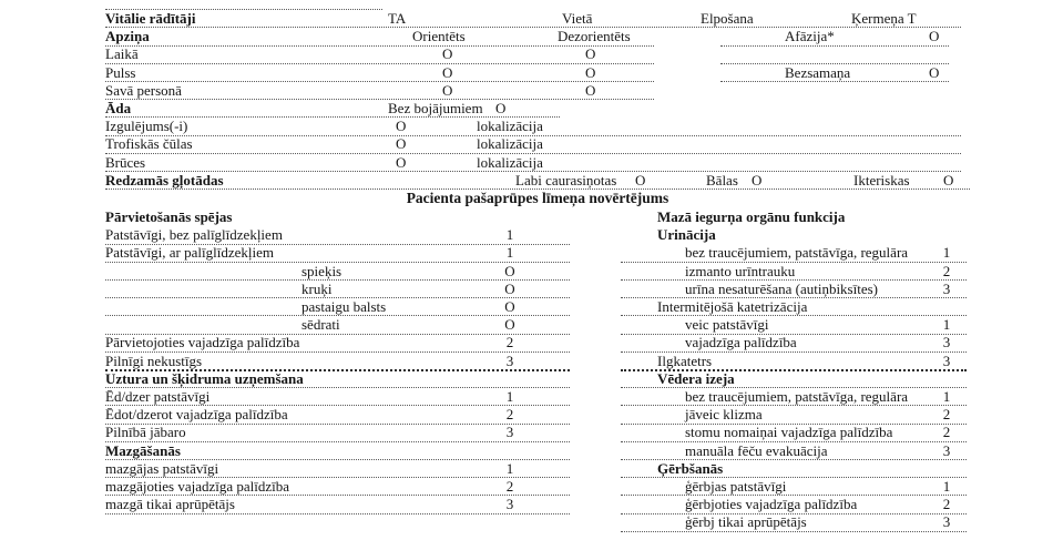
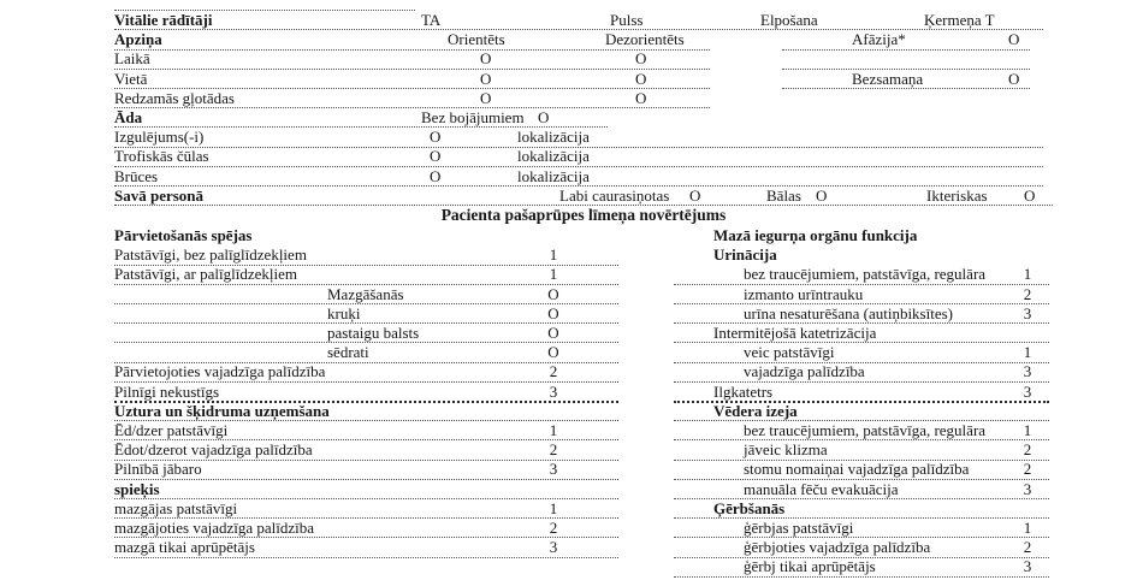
  Vitālie rādītāji
  TA
- Vietā
+ Pulss
  Elpošana
  Ķermeņa T
  Apziņa
  Orientēts
  Dezorientēts
  Afāzija*
  O
  Laikā
  O
  O
- Pulss
+ Vietā
  O
  O
  Bezsamaņa
  O
- Savā personā
+ Redzamās gļotādas
  O
  O
  Āda
  Bez bojājumiem
  O
  Izgulējums(-i)
  O
  lokalizācija
  Trofiskās čūlas
  O
  lokalizācija
  Brūces
  O
  lokalizācija
- Redzamās gļotādas
+ Savā personā
  Labi caurasiņotas
  O
  Bālas
  O
  Ikteriskas
  O
  Pacienta pašaprūpes līmeņa novērtējums
  Pārvietošanās spējas
  Patstāvīgi, bez palīglīdzekļiem
  1
  Patstāvīgi, ar palīglīdzekļiem
  1
- spieķis
+ Mazgāšanās
  O
  kruķi
  O
  pastaigu balsts
  O
  sēdrati
  O
  Pārvietojoties vajadzīga palīdzība
  2
  Pilnīgi nekustīgs
  3
  Uztura un šķidruma uzņemšana
  Ēd/dzer patstāvīgi
  1
  Ēdot/dzerot vajadzīga palīdzība
  2
  Pilnībā jābaro
  3
- Mazgāšanās
+ spieķis
  mazgājas patstāvīgi
  1
  mazgājoties vajadzīga palīdzība
  2
  mazgā tikai aprūpētājs
  3
  Mazā iegurņa orgānu funkcija
  Urinācija
  bez traucējumiem, patstāvīga, regulāra
  1
  izmanto urīntrauku
  2
  urīna nesaturēšana (autiņbiksītes)
  3
  Intermitējošā katetrizācija
  veic patstāvīgi
  1
  vajadzīga palīdzība
  3
  Ilgkatetrs
  3
  Vēdera izeja
  bez traucējumiem, patstāvīga, regulāra
  1
  jāveic klizma
  2
  stomu nomaiņai vajadzīga palīdzība
  2
  manuāla fēču evakuācija
  3
  Ģērbšanās
  ģērbjas patstāvīgi
  1
  ģērbjoties vajadzīga palīdzība
  2
  ģērbj tikai aprūpētājs
  3
